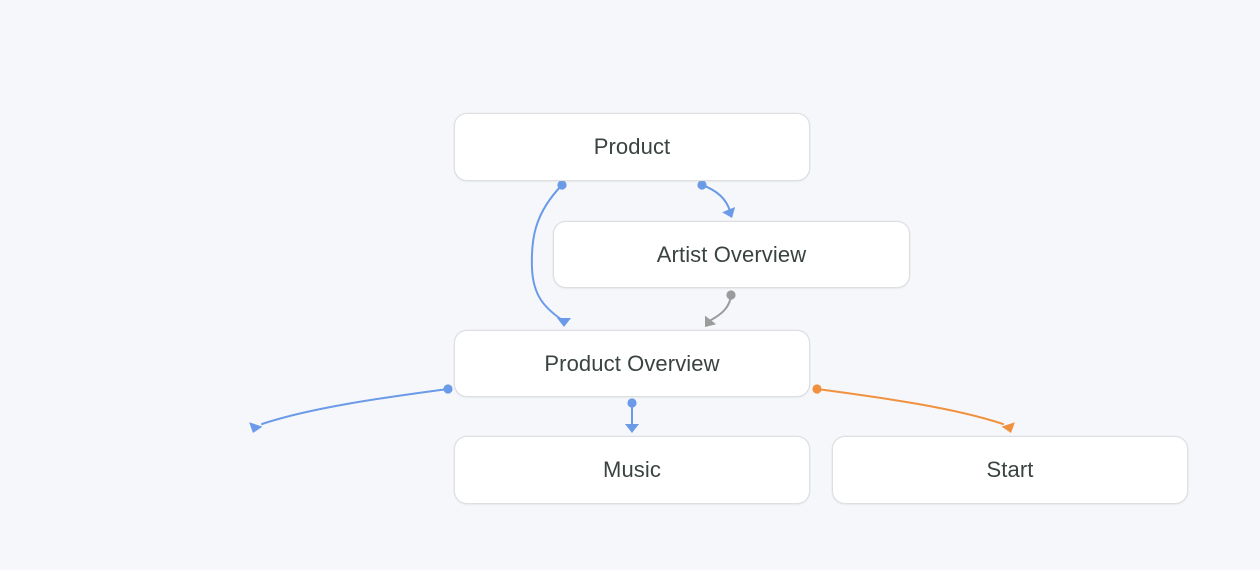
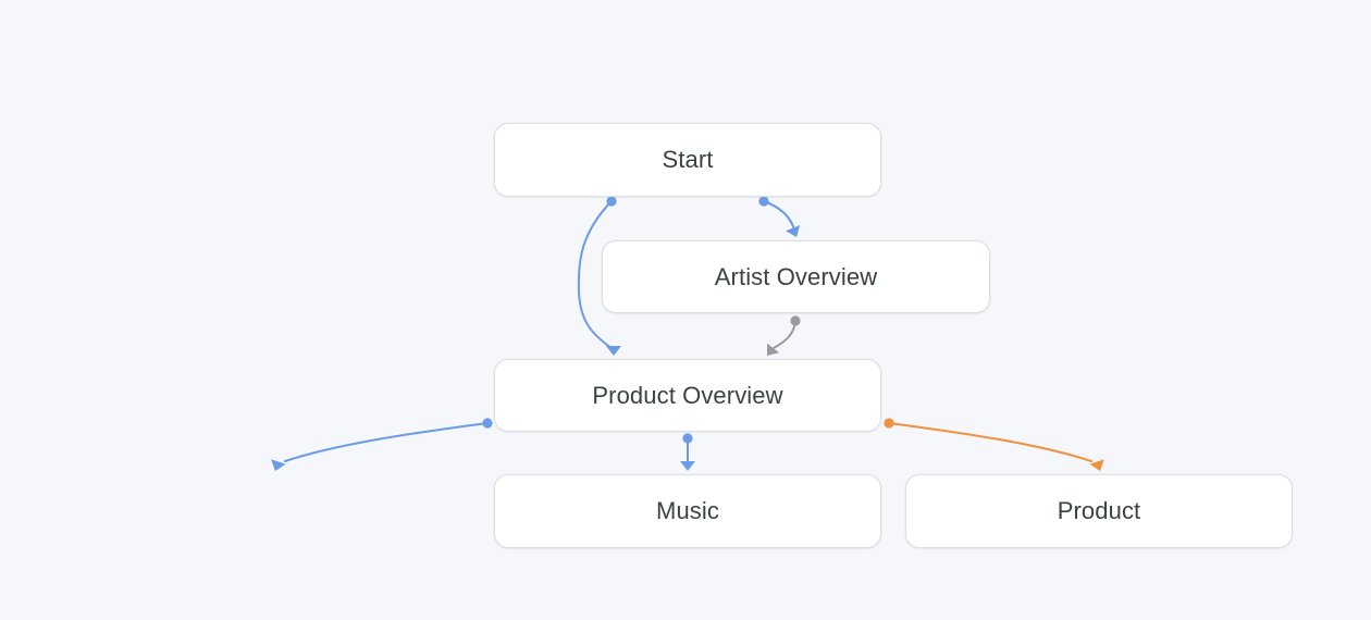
- Product
+ Start
  Artist Overview
  Product Overview
  Music
- Start
+ Product
